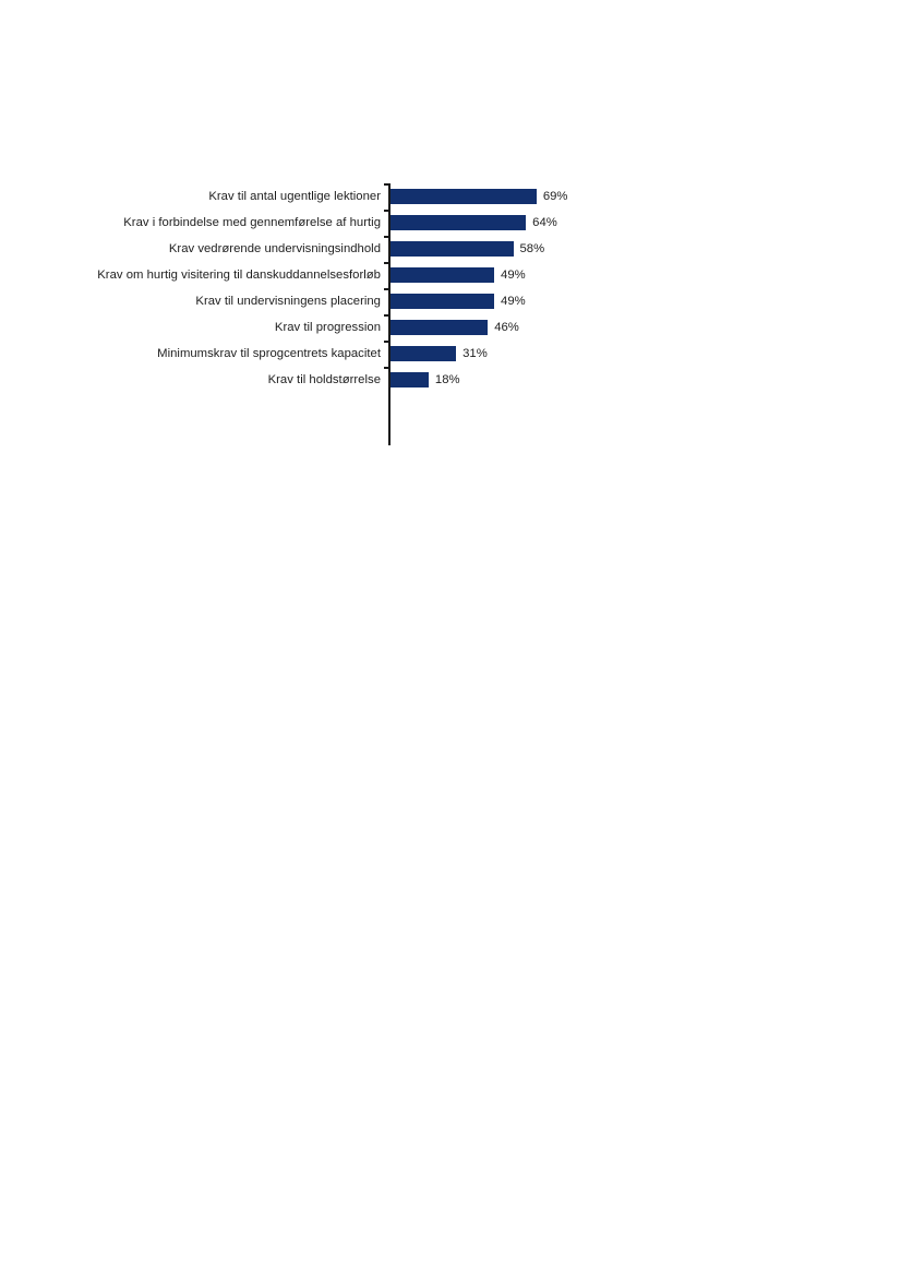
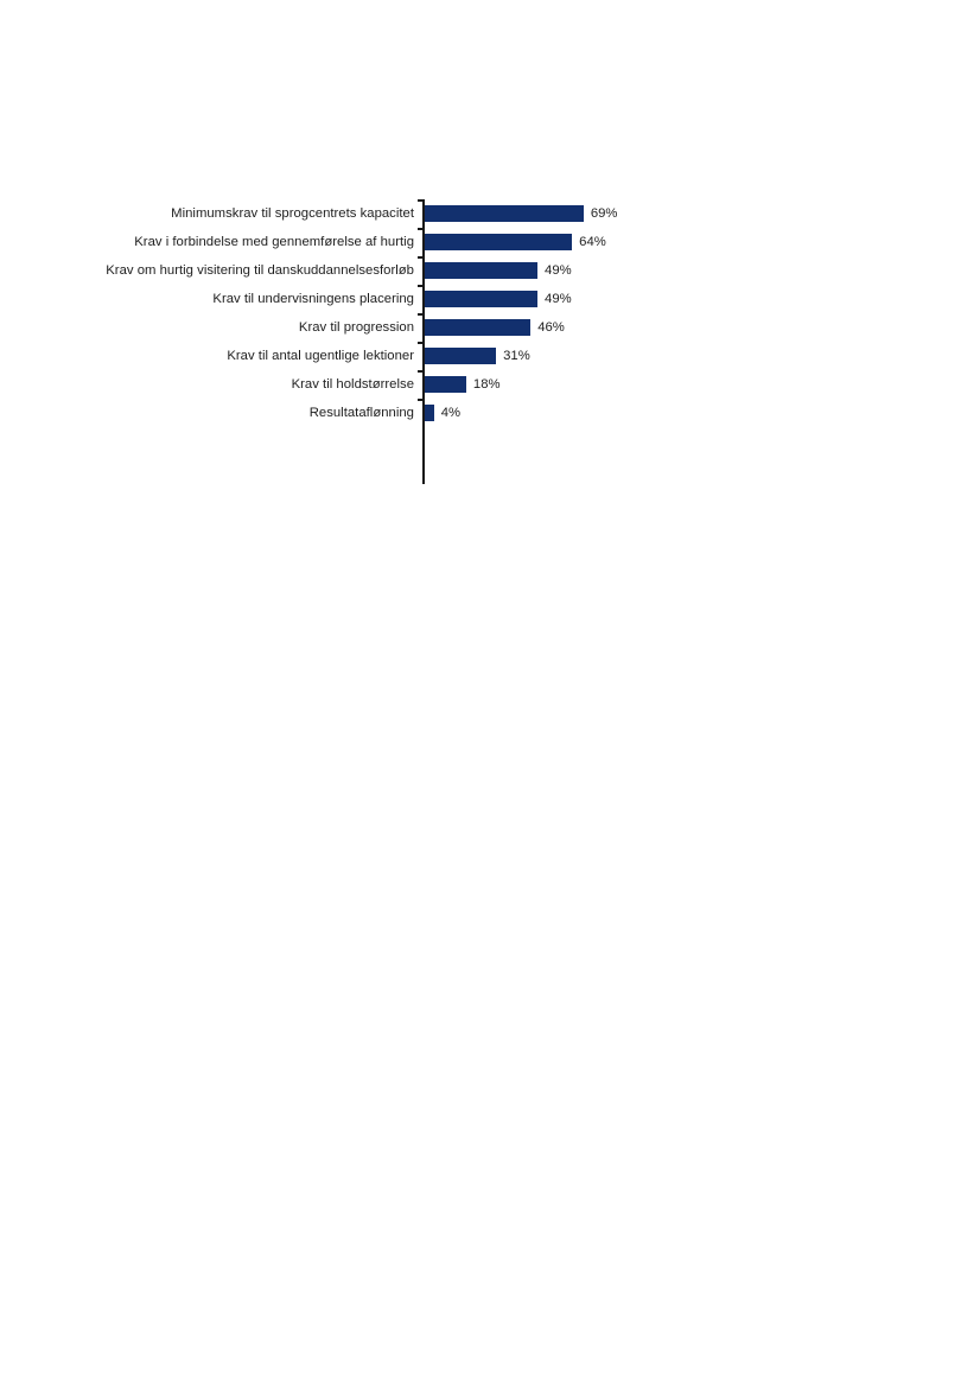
- Krav til antal ugentlige lektioner
+ Minimumskrav til sprogcentrets kapacitet
  69%
  Krav i forbindelse med gennemførelse af hurtig
  64%
- Krav vedrørende undervisningsindhold
- 58%
  Krav om hurtig visitering til danskuddannelsesforløb
  49%
  Krav til undervisningens placering
  49%
  Krav til progression
  46%
- Minimumskrav til sprogcentrets kapacitet
+ Krav til antal ugentlige lektioner
  31%
  Krav til holdstørrelse
  18%
+ Resultataflønning
+ 4%
